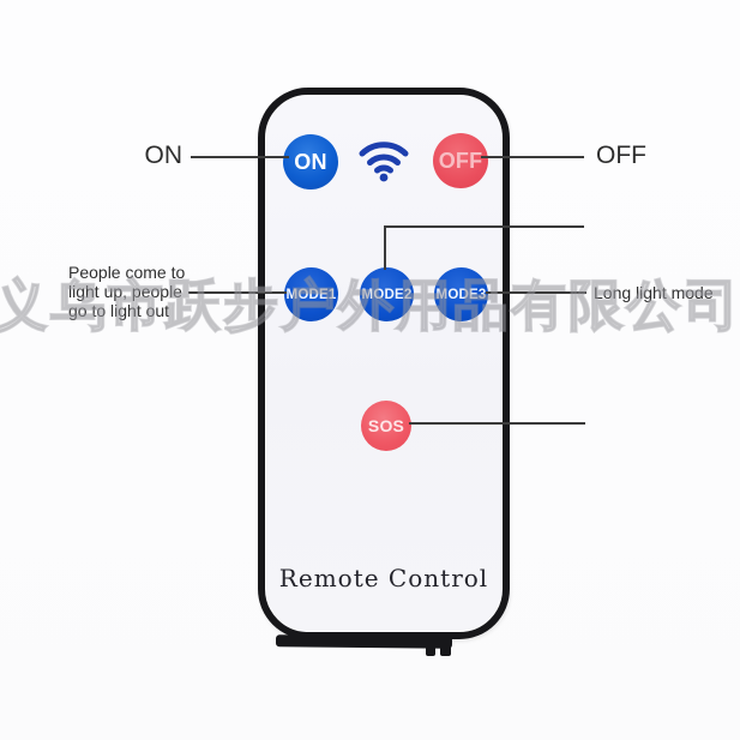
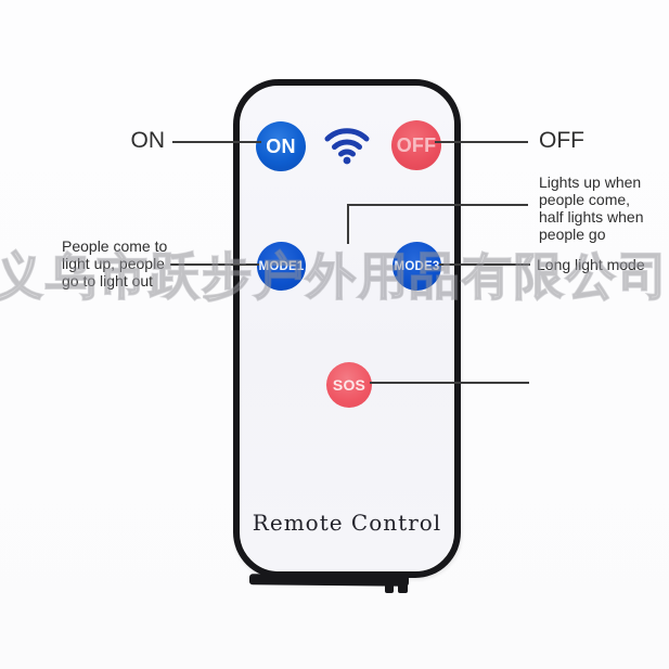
  ON
  OFF
  MODE1
- MODE2
  MODE3
  SOS
  Remote Control
  ON
  OFF
  People come to light up, people go to light out
+ Lights up when people come, half lights when people go
  Long light mode
  义乌市跃步户外用品有限公司
